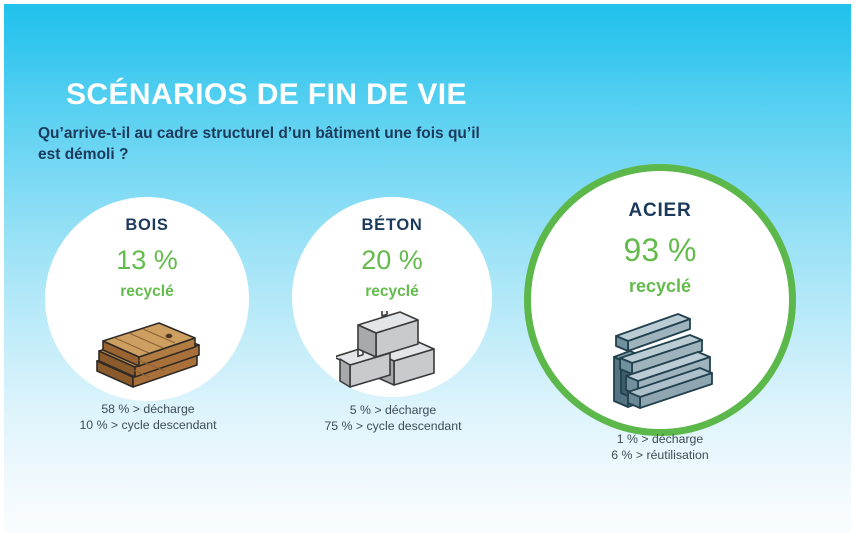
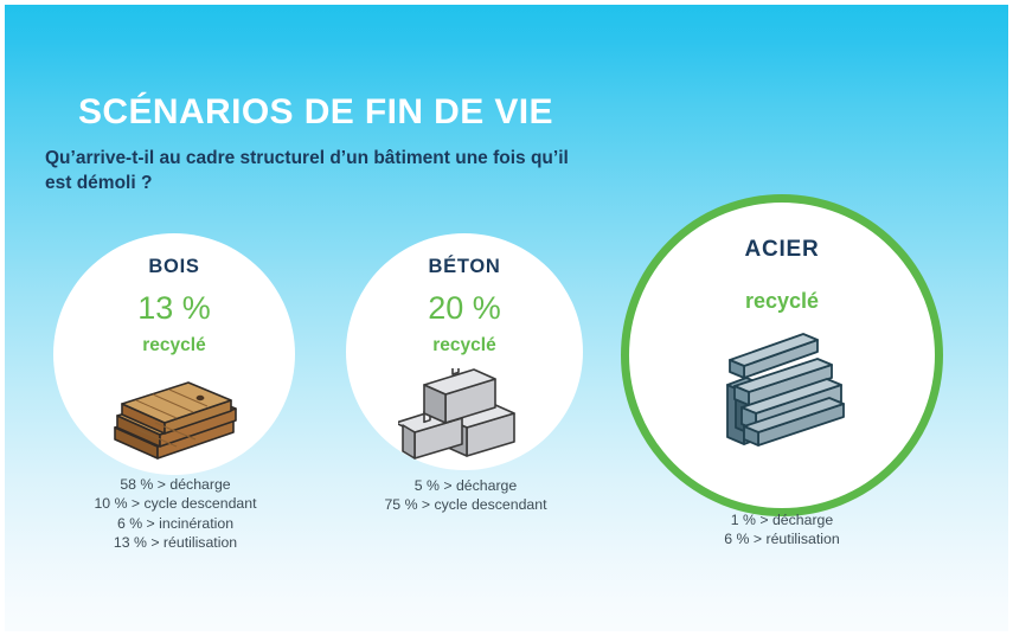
  SCÉNARIOS DE FIN DE VIE
  Qu’arrive-t-il au cadre structurel d’un bâtiment une fois qu’il est démoli ?
  BOIS
  13 %
  recyclé
  58 % > décharge
  10 % > cycle descendant
+ 6 % > incinération
+ 13 % > réutilisation
  BÉTON
  20 %
  recyclé
  5 % > décharge
  75 % > cycle descendant
  ACIER
- 93 %
  recyclé
  1 % > décharge
  6 % > réutilisation
